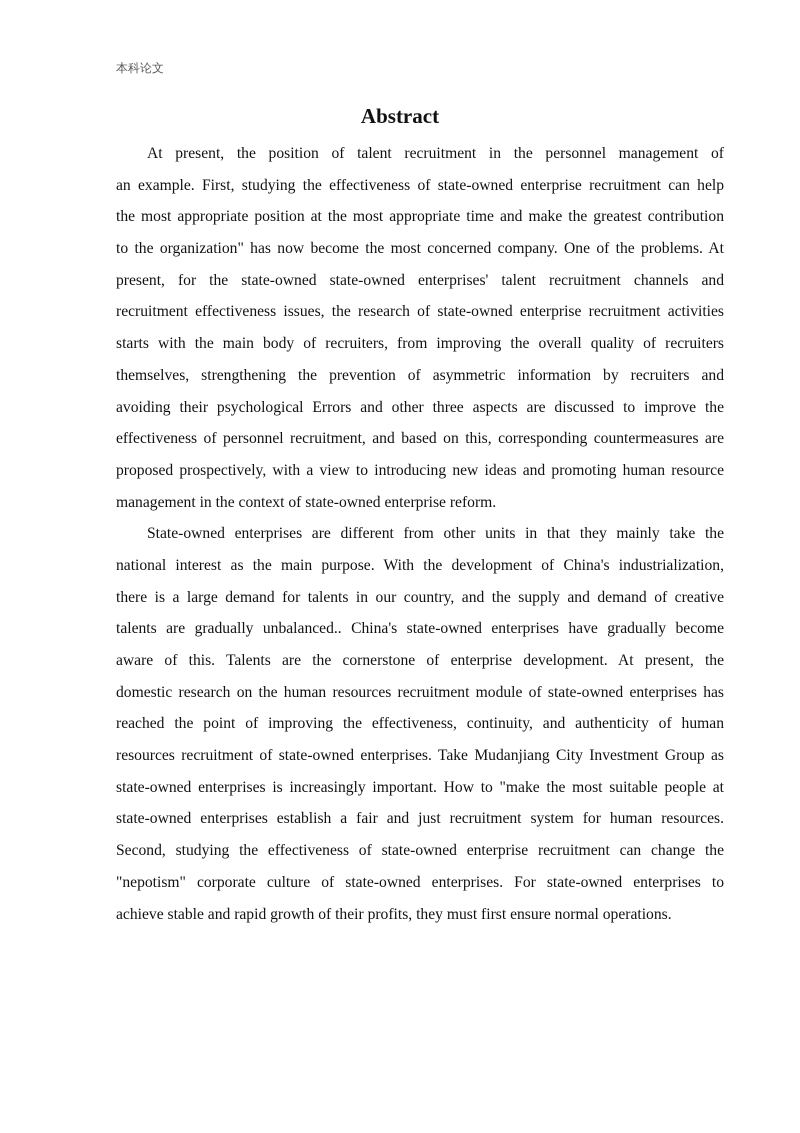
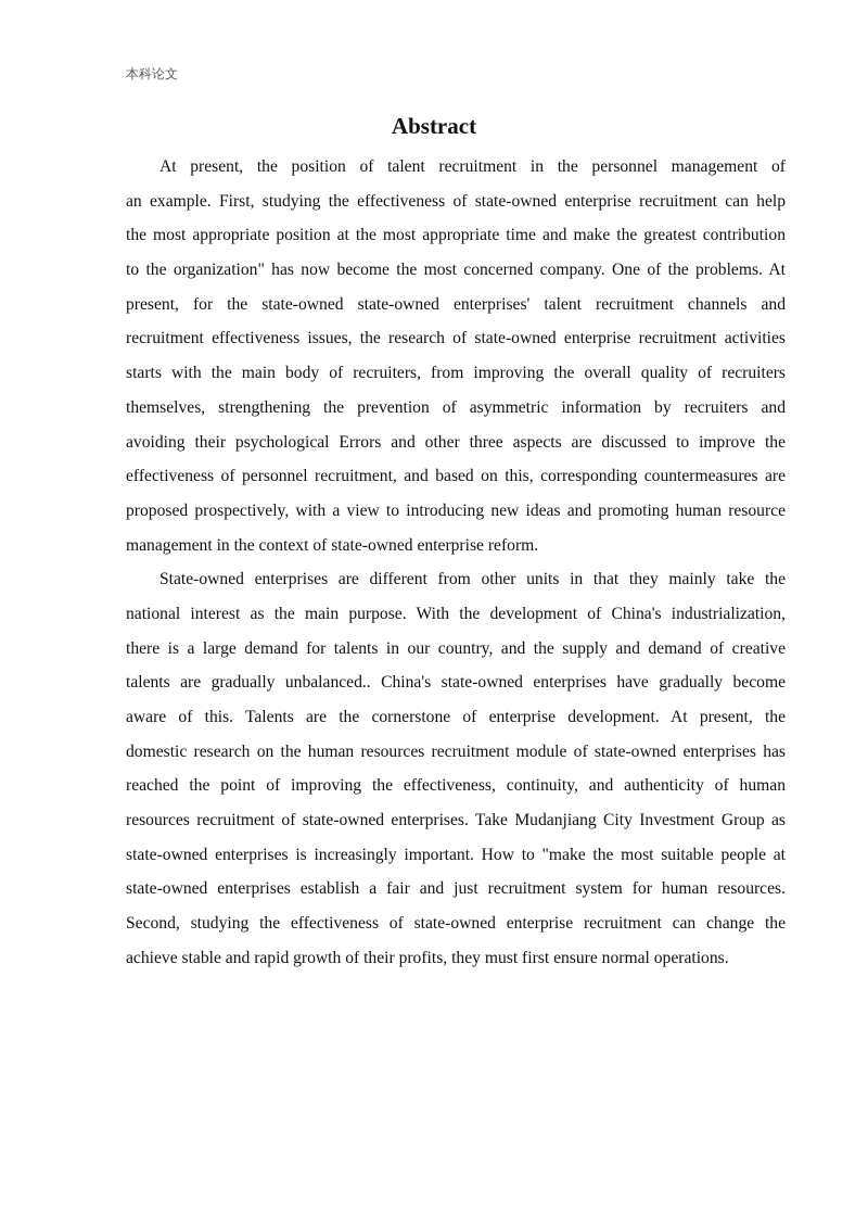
  本科论文
  Abstract
  At present, the position of talent recruitment in the personnel management of
  an example. First, studying the effectiveness of state-owned enterprise recruitment can help
  the most appropriate position at the most appropriate time and make the greatest contribution
  to the organization" has now become the most concerned company. One of the problems. At
  present, for the state-owned state-owned enterprises' talent recruitment channels and
  recruitment effectiveness issues, the research of state-owned enterprise recruitment activities
  starts with the main body of recruiters, from improving the overall quality of recruiters
  themselves, strengthening the prevention of asymmetric information by recruiters and
  avoiding their psychological Errors and other three aspects are discussed to improve the
  effectiveness of personnel recruitment, and based on this, corresponding countermeasures are
  proposed prospectively, with a view to introducing new ideas and promoting human resource
  management in the context of state-owned enterprise reform.
  State-owned enterprises are different from other units in that they mainly take the
  national interest as the main purpose. With the development of China's industrialization,
  there is a large demand for talents in our country, and the supply and demand of creative
  talents are gradually unbalanced.. China's state-owned enterprises have gradually become
  aware of this. Talents are the cornerstone of enterprise development. At present, the
  domestic research on the human resources recruitment module of state-owned enterprises has
  reached the point of improving the effectiveness, continuity, and authenticity of human
  resources recruitment of state-owned enterprises. Take Mudanjiang City Investment Group as
  state-owned enterprises is increasingly important. How to "make the most suitable people at
  state-owned enterprises establish a fair and just recruitment system for human resources.
  Second, studying the effectiveness of state-owned enterprise recruitment can change the
- "nepotism" corporate culture of state-owned enterprises. For state-owned enterprises to
  achieve stable and rapid growth of their profits, they must first ensure normal operations.
